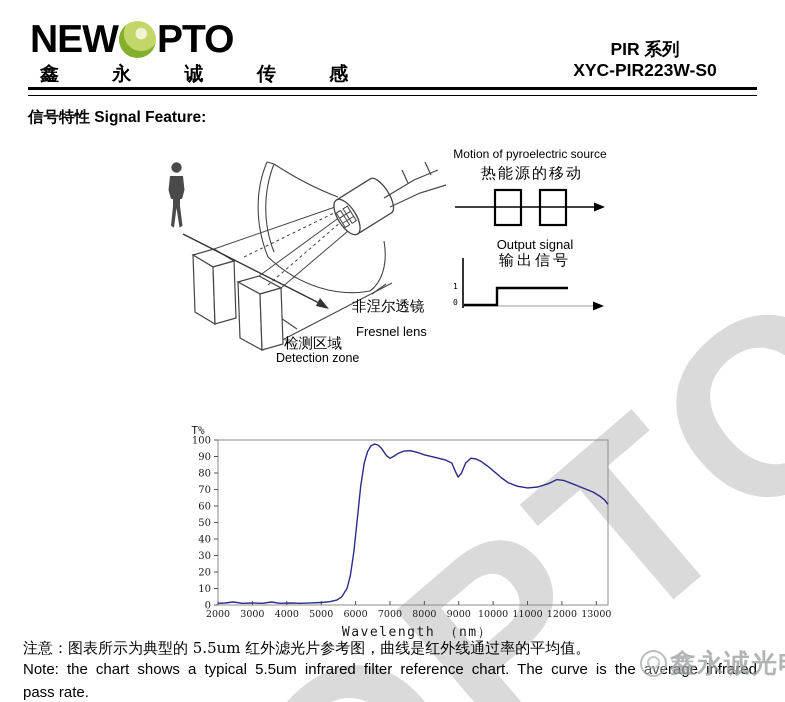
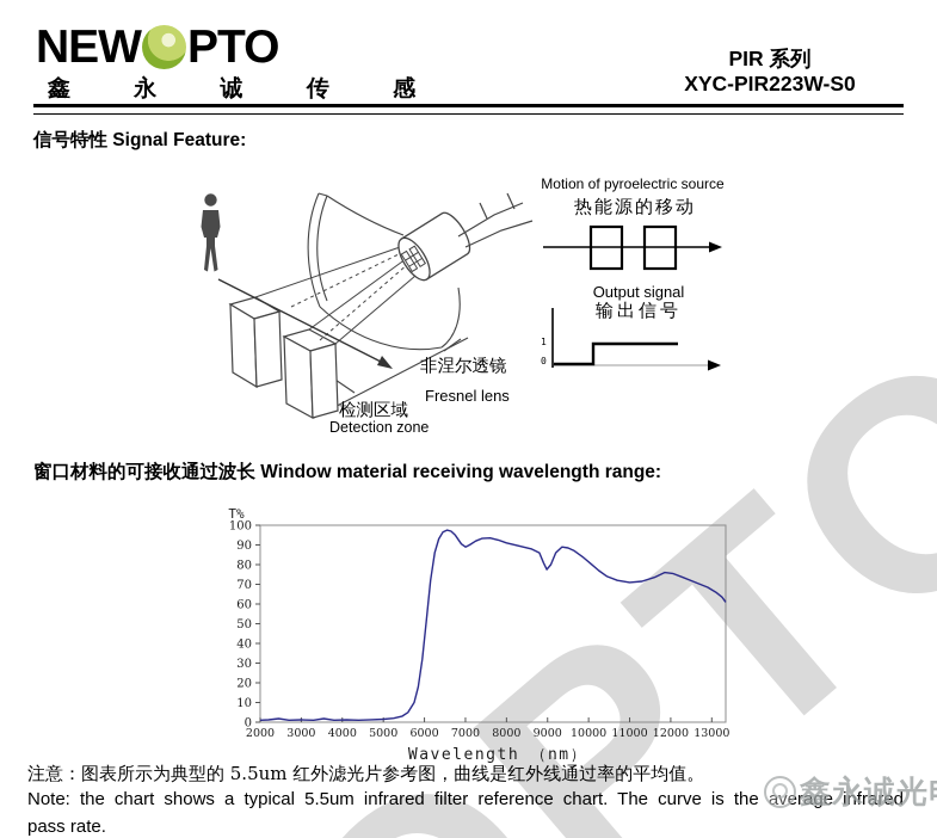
  NEW PTO
  鑫 永 诚 传 感
  PIR 系列
  XYC-PIR223W-S0
  信号特性 Signal Feature:
  非涅尔透镜
  Fresnel lens
  检测区域
  Detection zone
  Motion of pyroelectric source
  热能源的移动
  Output signal
  输出信号
  1
  0
+ 窗口材料的可接收通过波长 Window material receiving wavelength range:
  0
  10
  20
  30
  40
  50
  60
  70
  80
  90
  100
  2000
  3000
  4000
  5000
  6000
  7000
  8000
  9000
  10000
  11000
  12000
  13000
  T%
  Wavelength （nm）
  注意：图表所示为典型的 5.5um 红外滤光片参考图，曲线是红外线通过率的平均值。
  Note: the chart shows a typical 5.5um infrared filter reference chart. The curve is the average infrared
  pass rate.
  鑫永诚光
